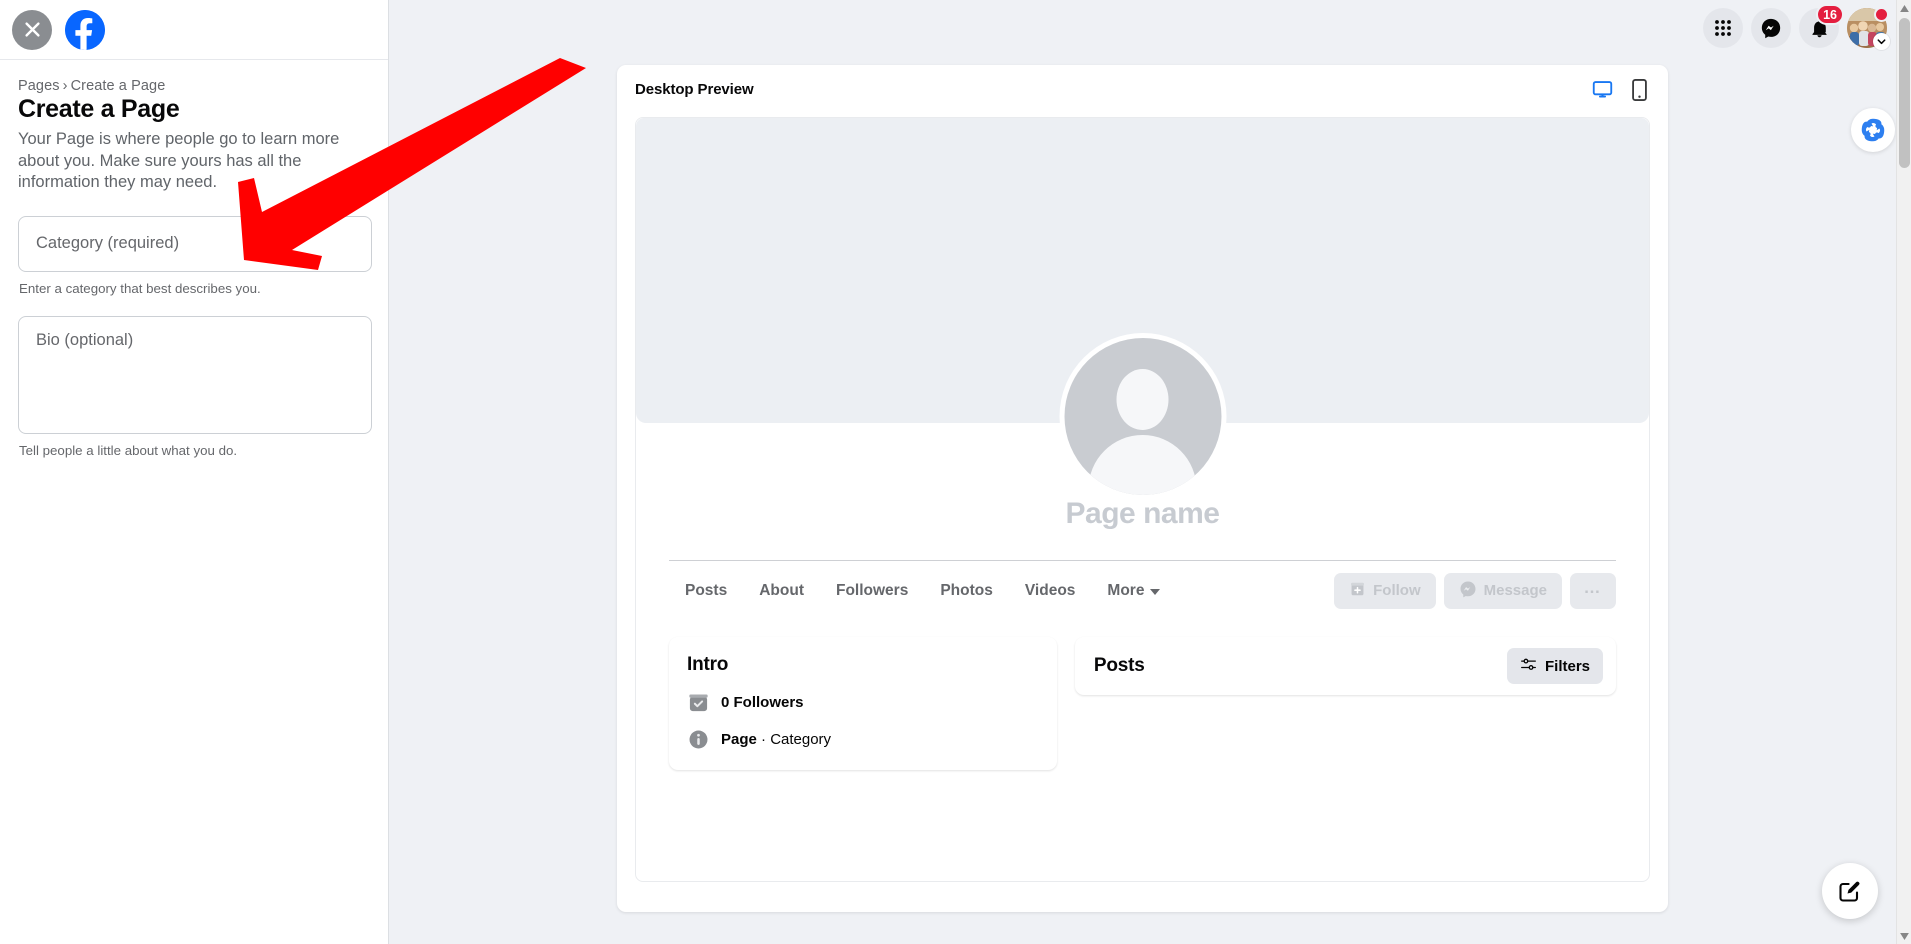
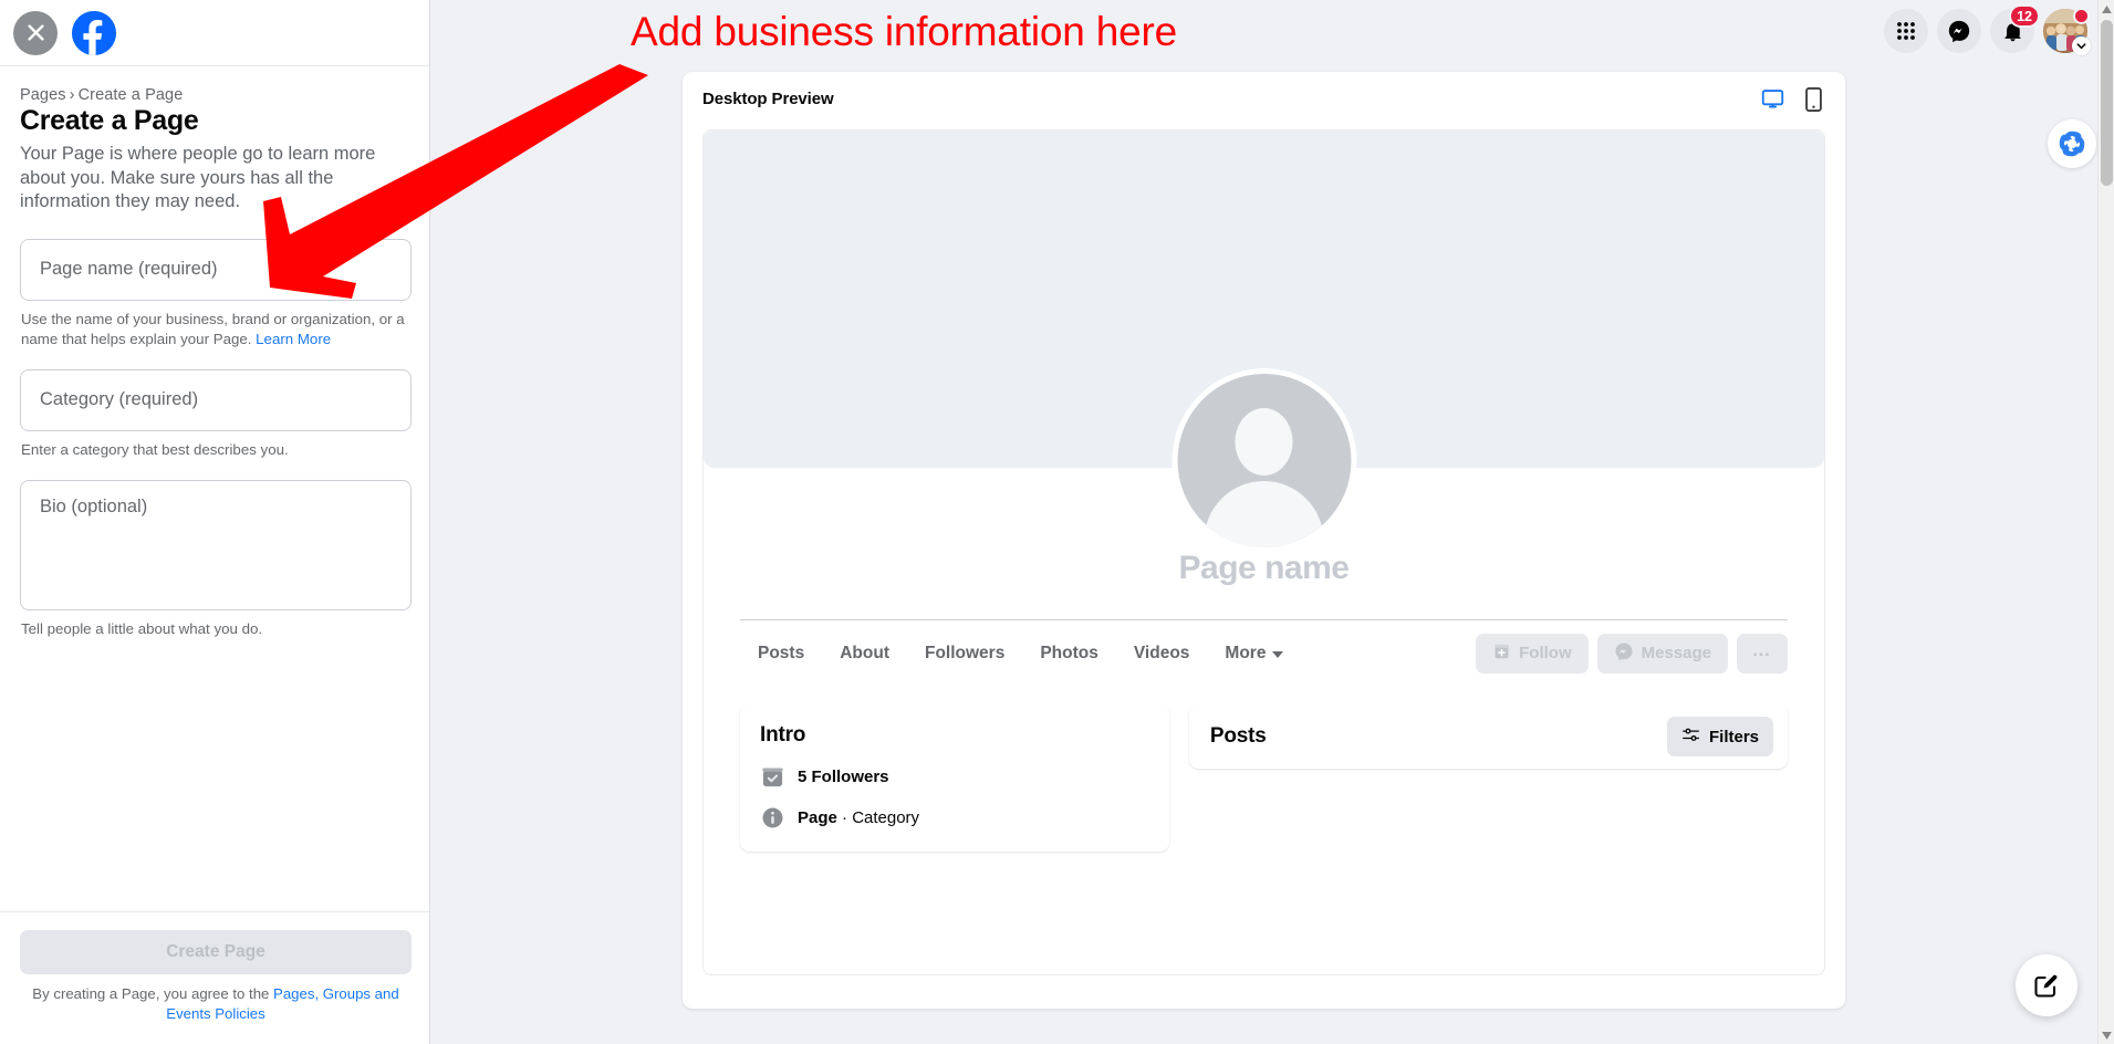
  Pages › Create a Page
  Create a Page
  Your Page is where people go to learn more about you. Make sure yours has all the information they may need.
+ Page name (required)
+ Use the name of your business, brand or organization, or a name that helps explain your Page. Learn More
  Category (required)
  Enter a category that best describes you.
  Bio (optional)
  Tell people a little about what you do.
+ Create Page
+ By creating a Page, you agree to the Pages, Groups and Events Policies
- 16
+ 12
  Desktop Preview
  Page name
  Posts
  About
  Followers
  Photos
  Videos
  More
  Follow
  Message
  …
  Intro
- 0 Followers
+ 5 Followers
  Page · Category
  Posts
  Filters
+ Add business information here
